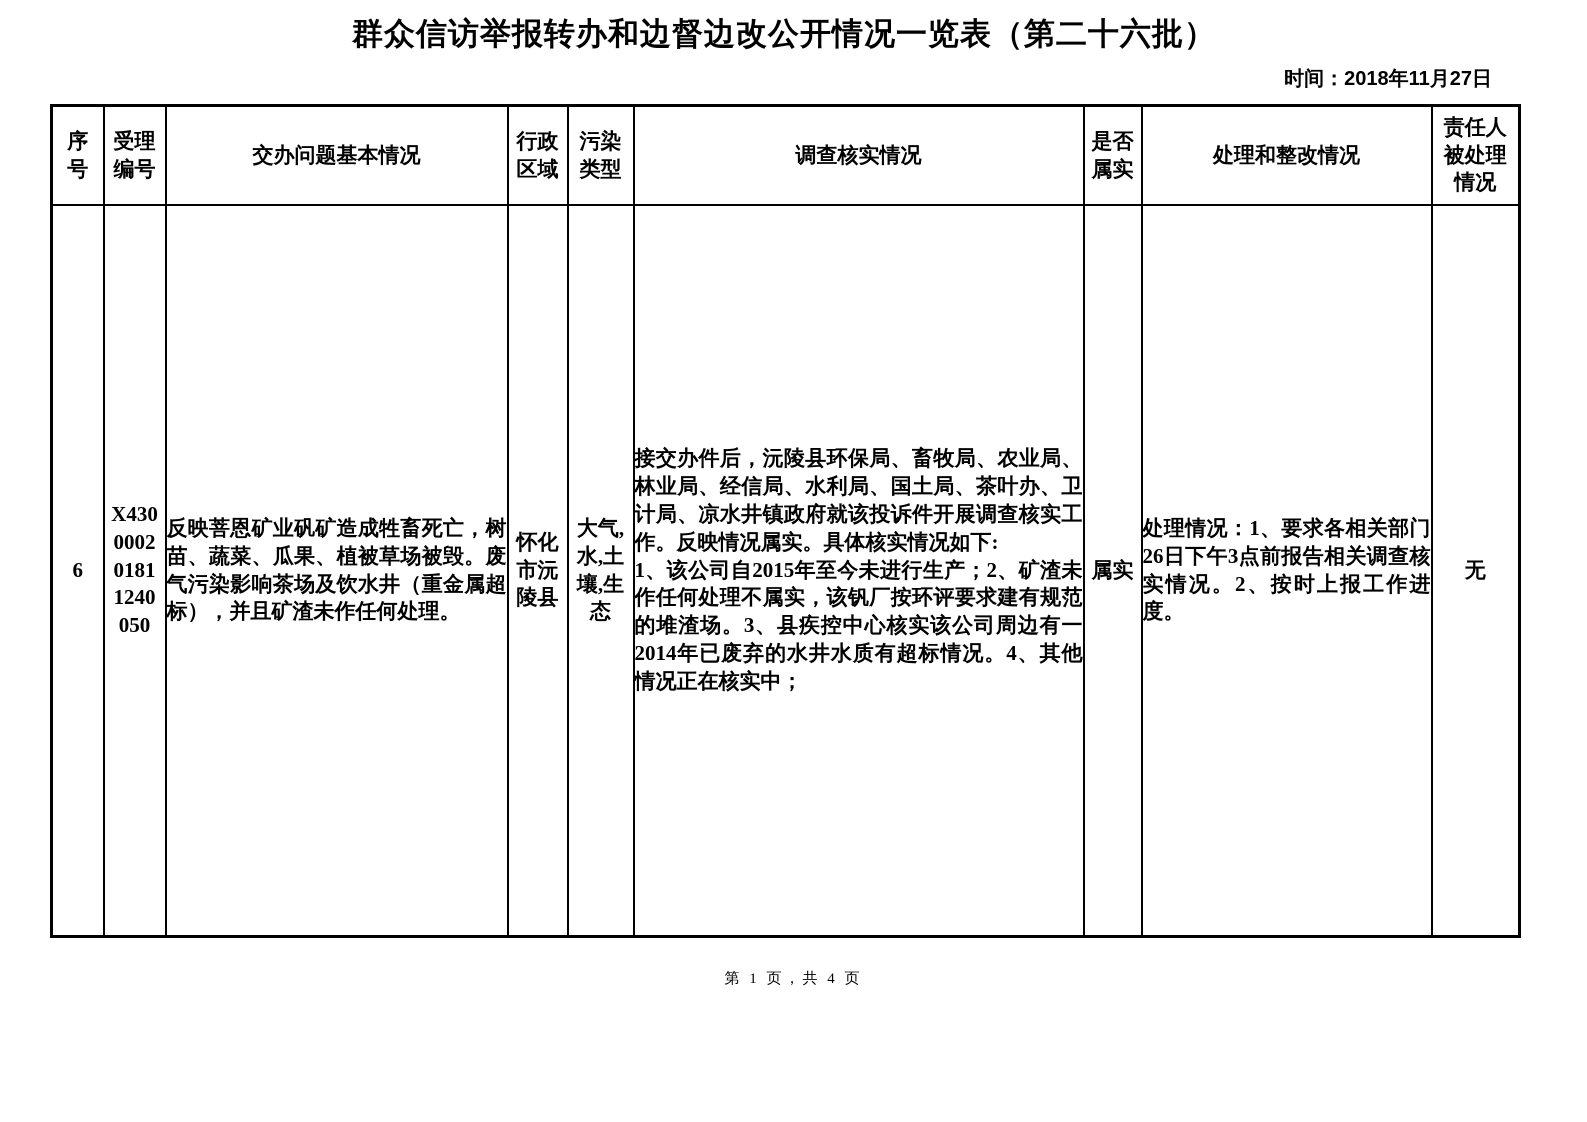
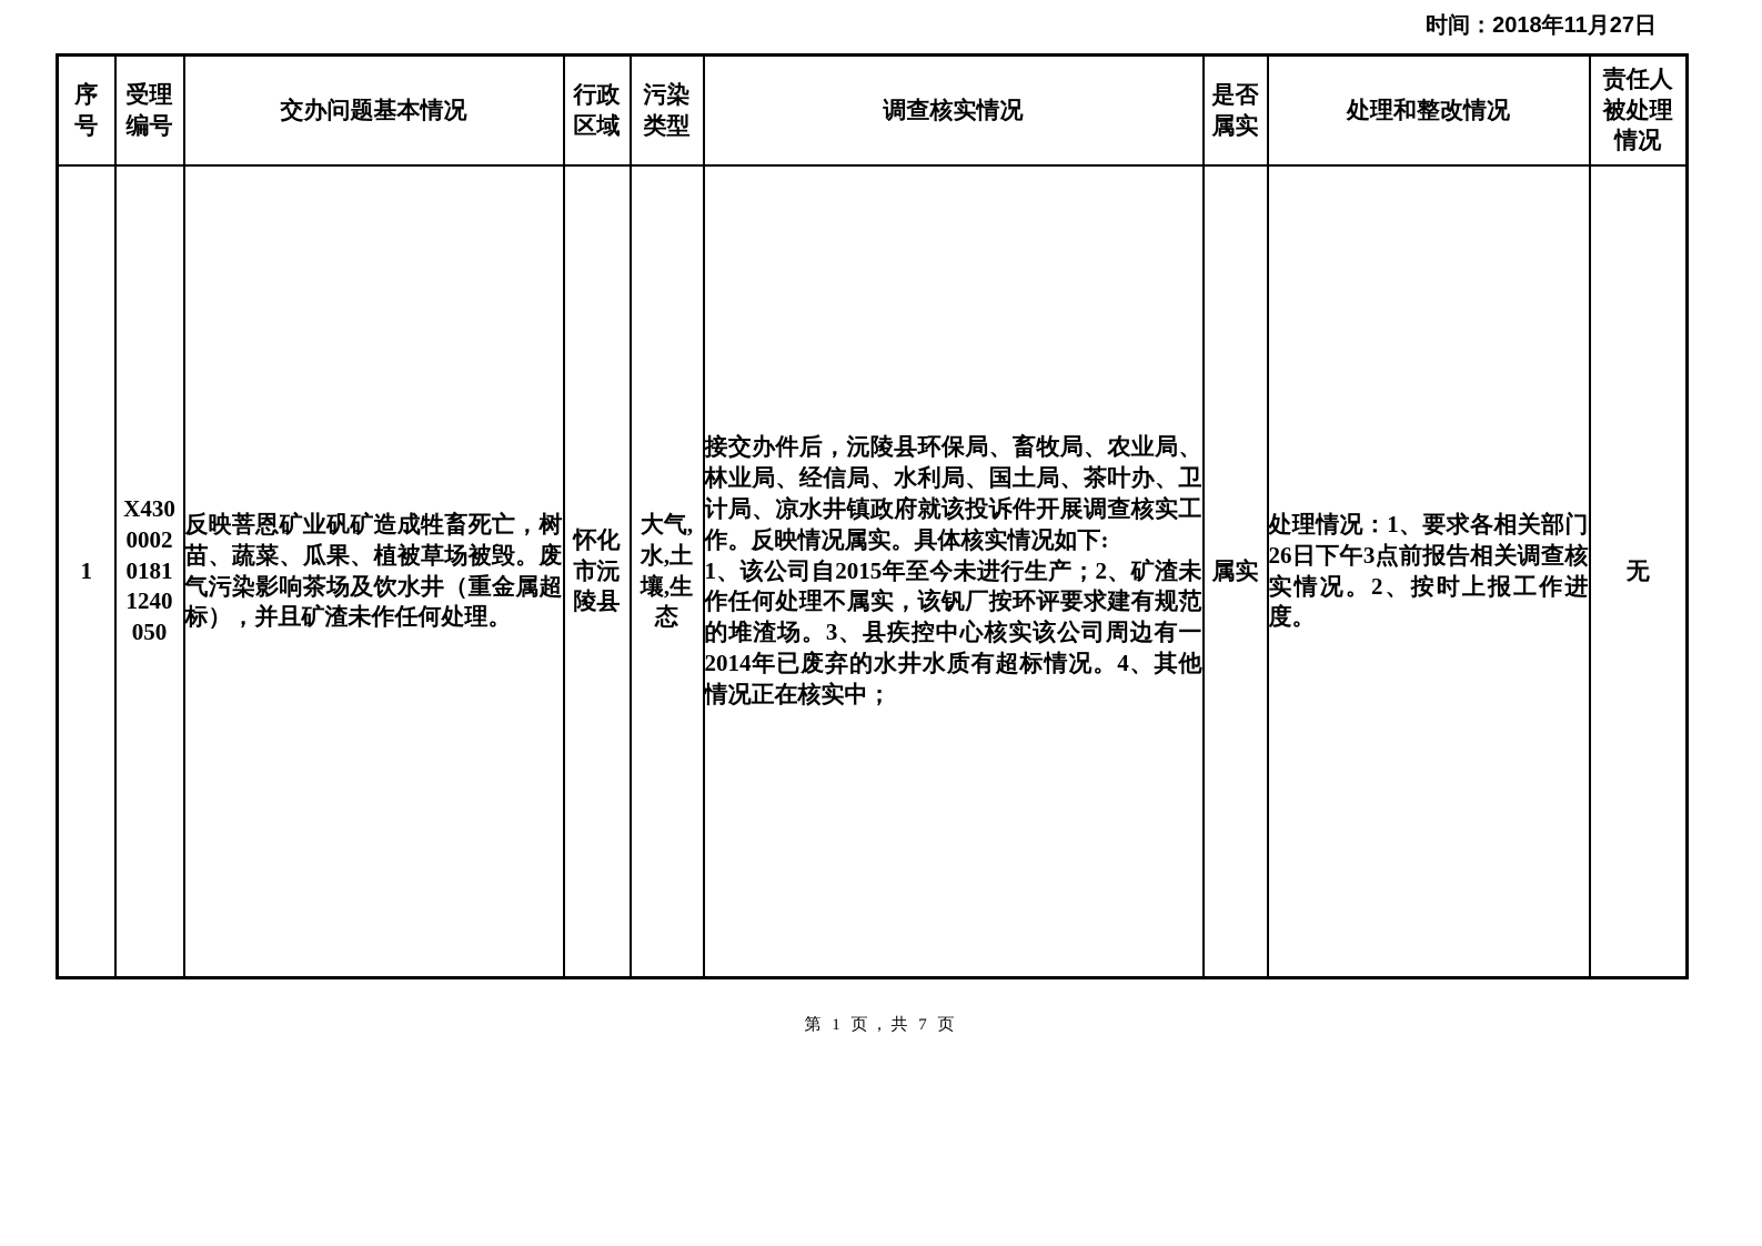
- 群众信访举报转办和边督边改公开情况一览表（第二十六批）
  时间：2018年11月27日
  序 号	受理 编号	交办问题基本情况	行政 区域	污染 类型	调查核实情况	是否 属实	处理和整改情况	责任人 被处理 情况
- 6	X430 0002 0181 1240 050	反映菩恩矿业矾矿造成牲畜死亡，树苗、蔬菜、瓜果、植被草场被毁。废气污染影响茶场及饮水井（重金属超标），并且矿渣未作任何处理。	怀化 市沅 陵县	大气, 水,土 壤,生 态	接交办件后，沅陵县环保局、畜牧局、农业局、林业局、经信局、水利局、国土局、茶叶办、卫计局、凉水井镇政府就该投诉件开展调查核实工作。反映情况属实。具体核实情况如下: 1、该公司自2015年至今未进行生产；2、矿渣未作任何处理不属实，该钒厂按环评要求建有规范的堆渣场。3、县疾控中心核实该公司周边有一2014年已废弃的水井水质有超标情况。4、其他情况正在核实中；	属实	处理情况：1、要求各相关部门26日下午3点前报告相关调查核实情况。2、按时上报工作进度。	无
+ 1	X430 0002 0181 1240 050	反映菩恩矿业矾矿造成牲畜死亡，树苗、蔬菜、瓜果、植被草场被毁。废气污染影响茶场及饮水井（重金属超标），并且矿渣未作任何处理。	怀化 市沅 陵县	大气, 水,土 壤,生 态	接交办件后，沅陵县环保局、畜牧局、农业局、林业局、经信局、水利局、国土局、茶叶办、卫计局、凉水井镇政府就该投诉件开展调查核实工作。反映情况属实。具体核实情况如下: 1、该公司自2015年至今未进行生产；2、矿渣未作任何处理不属实，该钒厂按环评要求建有规范的堆渣场。3、县疾控中心核实该公司周边有一2014年已废弃的水井水质有超标情况。4、其他情况正在核实中；	属实	处理情况：1、要求各相关部门26日下午3点前报告相关调查核实情况。2、按时上报工作进度。	无
- 第 1 页，共 4 页
+ 第 1 页，共 7 页
